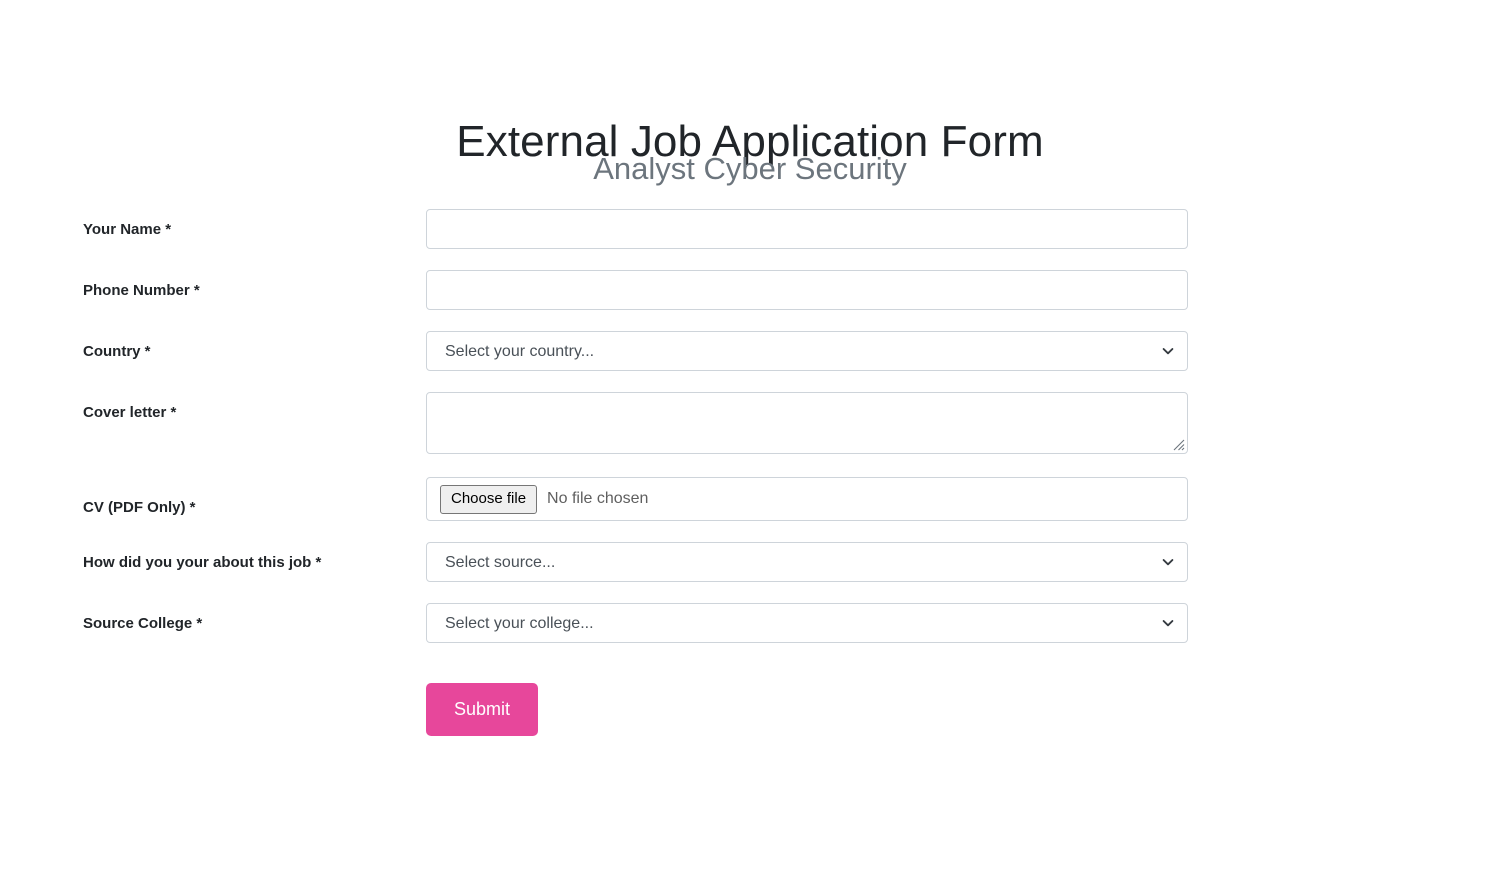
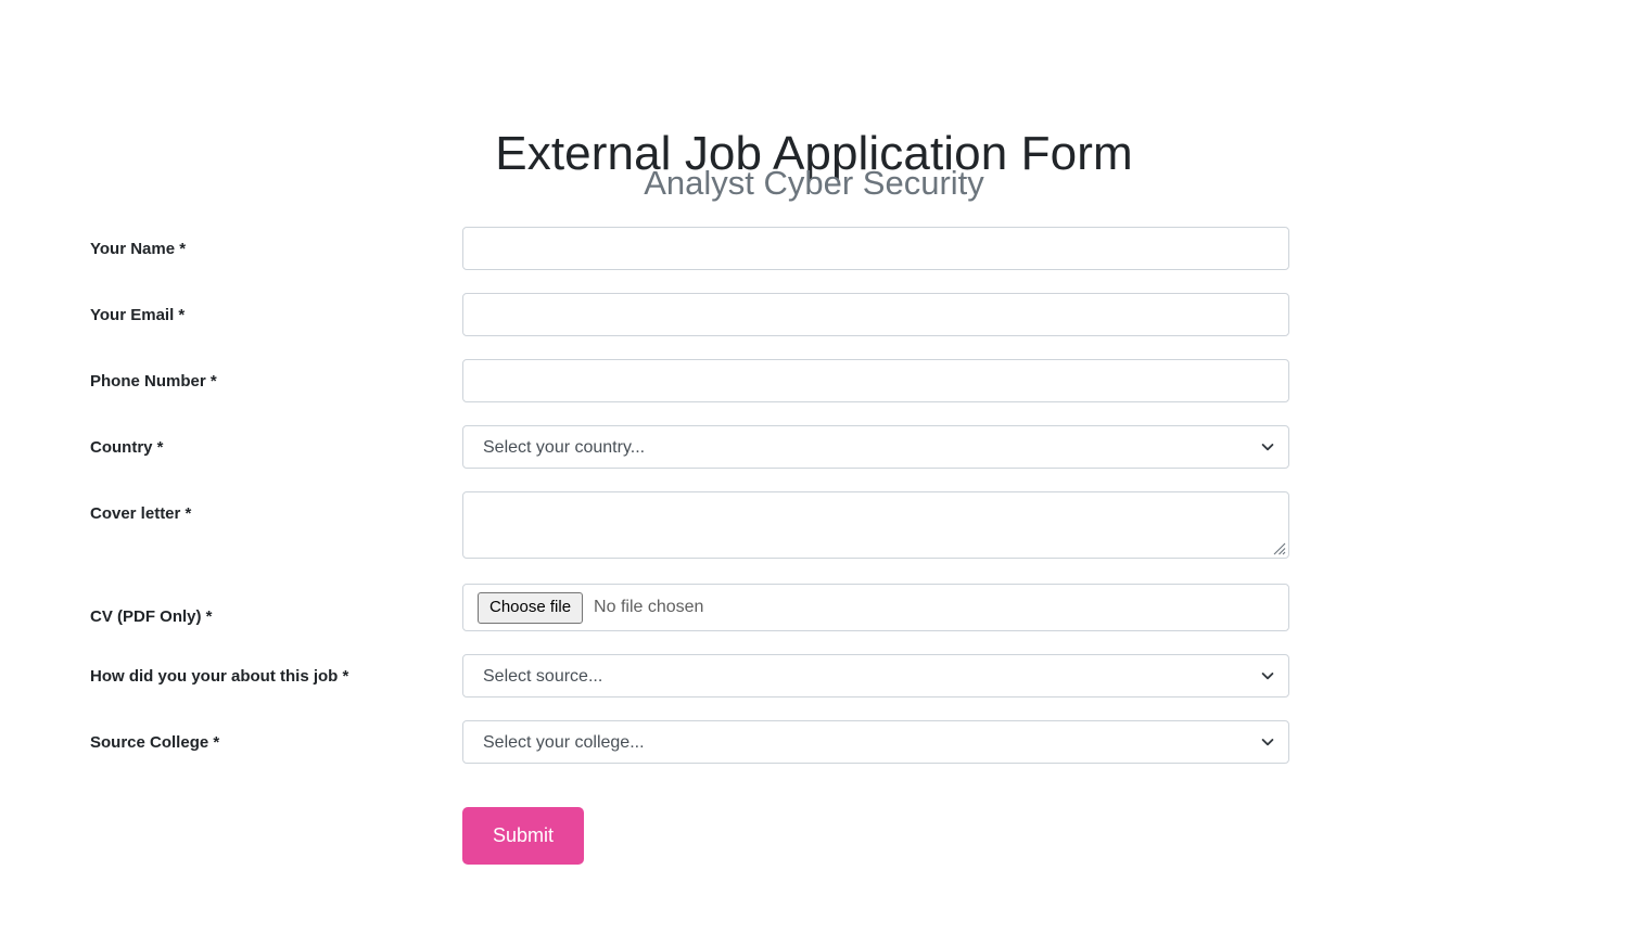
  External Job Application Form
  Analyst Cyber Security
  Your Name *
+ Your Email *
  Phone Number *
  Country *
  Select your country...
  Cover letter *
  CV (PDF Only) *
  Choose file
  No file chosen
  How did you your about this job *
  Select source...
  Source College *
  Select your college...
  Submit
